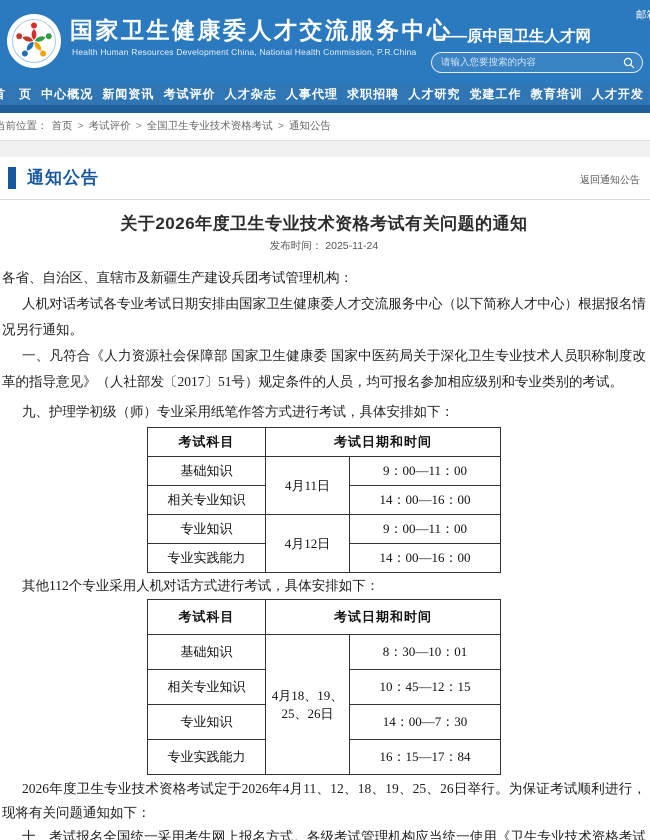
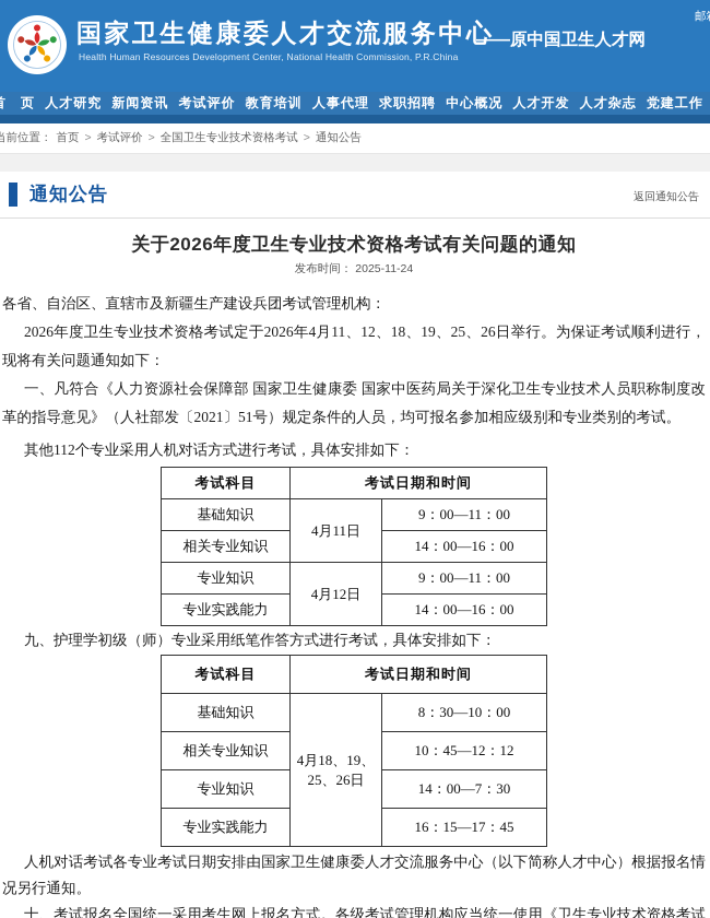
  国家卫生健康委人才交流服务中心
- Health Human Resources Development China, National Health Commission, P.R.China
+ Health Human Resources Development Center, National Health Commission, P.R.China
  ——原中国卫生人才网
- 请输入您要搜索的内容
- 中心概况
+ 人才研究
  新闻资讯
  考试评价
- 人才杂志
+ 教育培训
  人事代理
  求职招聘
- 人才研究
+ 中心概况
- 党建工作
+ 人才开发
- 教育培训
+ 人才杂志
- 人才开发
+ 党建工作
  当前位置：
  首页 > 考试评价 > 全国卫生专业技术资格考试 > 通知公告
  通知公告
  返回通知公告
  关于2026年度卫生专业技术资格考试有关问题的通知
  发布时间： 2025-11-24
  各省、自治区、直辖市及新疆生产建设兵团考试管理机构：
- 人机对话考试各专业考试日期安排由国家卫生健康委人才交流服务中心（以下简称人才中心）根据报名情况另行通知。
+ 2026年度卫生专业技术资格考试定于2026年4月11、12、18、19、25、26日举行。为保证考试顺利进行，现将有关问题通知如下：
- 一、凡符合《人力资源社会保障部 国家卫生健康委 国家中医药局关于深化卫生专业技术人员职称制度改革的指导意见》（人社部发〔2017〕51号）规定条件的人员，均可报名参加相应级别和专业类别的考试。
+ 一、凡符合《人力资源社会保障部 国家卫生健康委 国家中医药局关于深化卫生专业技术人员职称制度改革的指导意见》（人社部发〔2021〕51号）规定条件的人员，均可报名参加相应级别和专业类别的考试。
- 九、护理学初级（师）专业采用纸笔作答方式进行考试，具体安排如下：
+ 其他112个专业采用人机对话方式进行考试，具体安排如下：
  考试科目	考试日期和时间
  基础知识	4月11日	9：00—11：00
  相关专业知识	14：00—16：00
  专业知识	4月12日	9：00—11：00
  专业实践能力	14：00—16：00
- 其他112个专业采用人机对话方式进行考试，具体安排如下：
+ 九、护理学初级（师）专业采用纸笔作答方式进行考试，具体安排如下：
  考试科目	考试日期和时间
- 基础知识	4月18、19、25、26日	8：30—10：01
+ 基础知识	4月18、19、25、26日	8：30—10：00
- 相关专业知识	10：45—12：15
+ 相关专业知识	10：45—12：12
  专业知识	14：00—7：30
- 专业实践能力	16：15—17：84
+ 专业实践能力	16：15—17：45
- 2026年度卫生专业技术资格考试定于2026年4月11、12、18、19、25、26日举行。为保证考试顺利进行，现将有关问题通知如下：
+ 人机对话考试各专业考试日期安排由国家卫生健康委人才交流服务中心（以下简称人才中心）根据报名情况另行通知。
